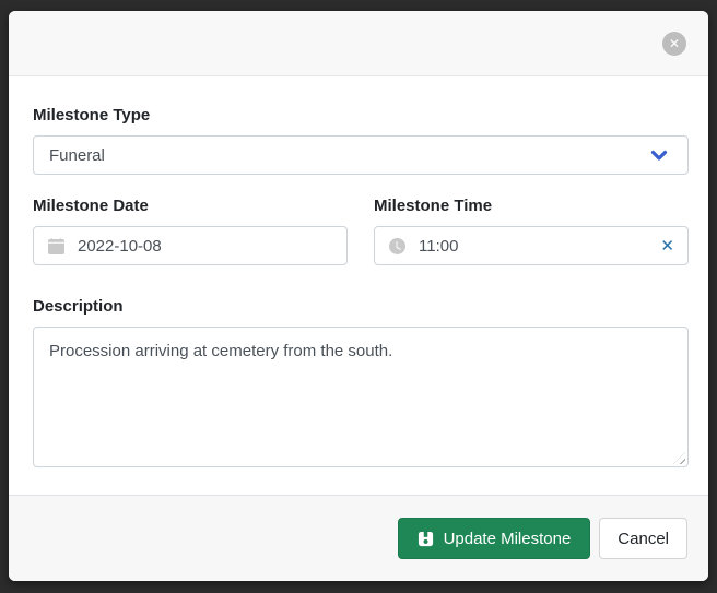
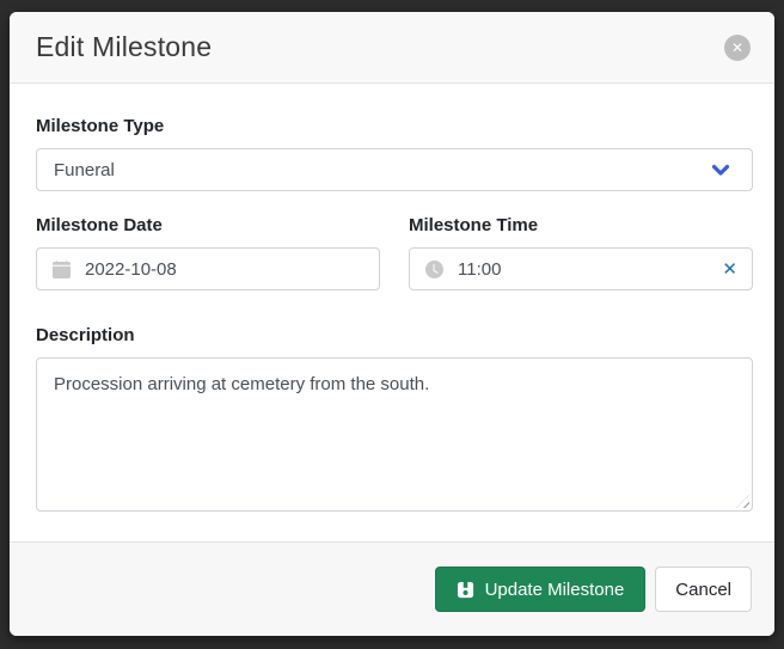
+ Edit Milestone
  ✕
  Milestone Type
  Funeral
  Milestone Date
  2022-10-08
  Milestone Time
  11:00
  ✕
  Description
  Procession arriving at cemetery from the south.
  Update Milestone
  Cancel
